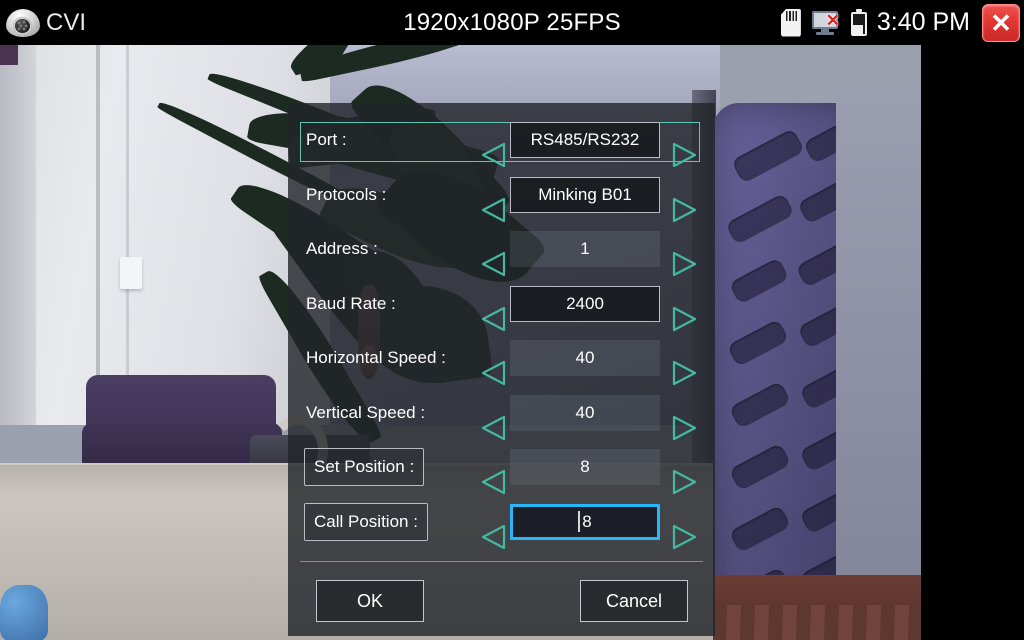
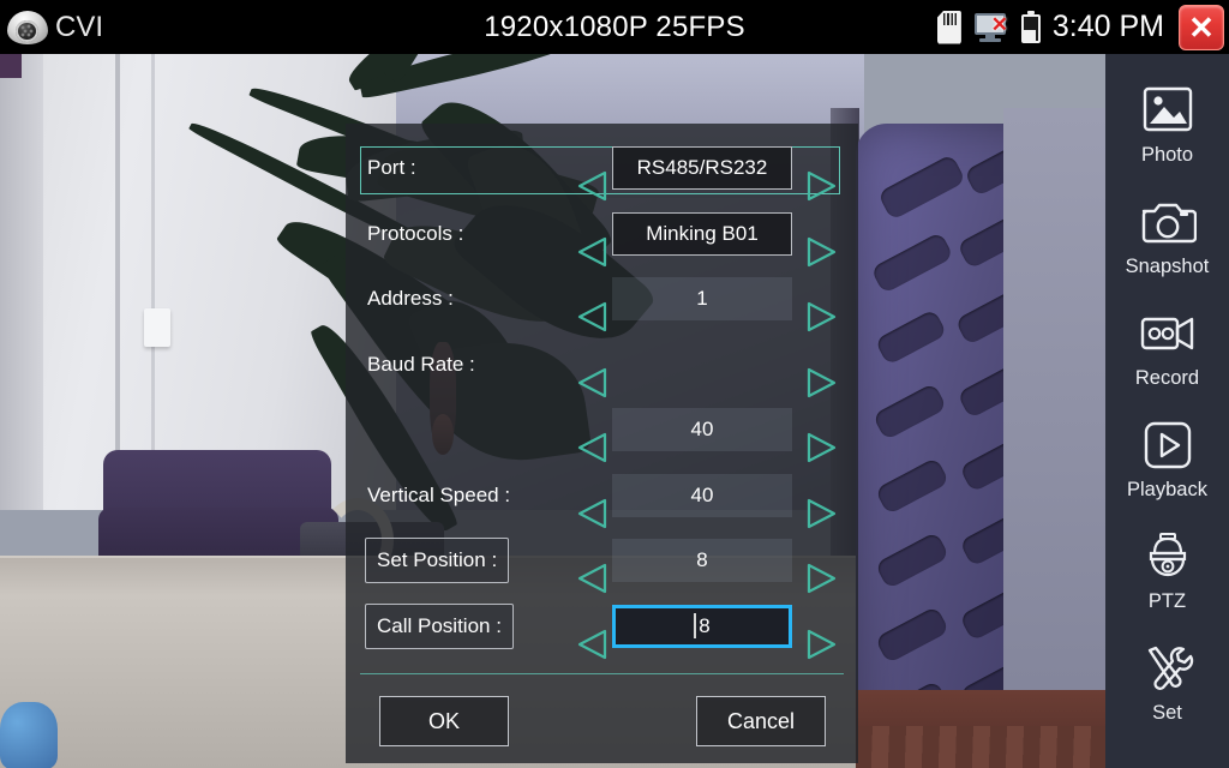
  Port :
  RS485/RS232
  Protocols :
  Minking B01
  Address :
  1
  Baud Rate :
- 2400
- Horizontal Speed :
  40
  Vertical Speed :
  40
  Set Position :
  8
  Call Position :
  8
  OK
  Cancel
  CVI
  1920x1080P 25FPS
  ✕
  3:40 PM
  ✕
+ Photo
+ Snapshot
+ Record
+ Playback
+ PTZ
+ Set
